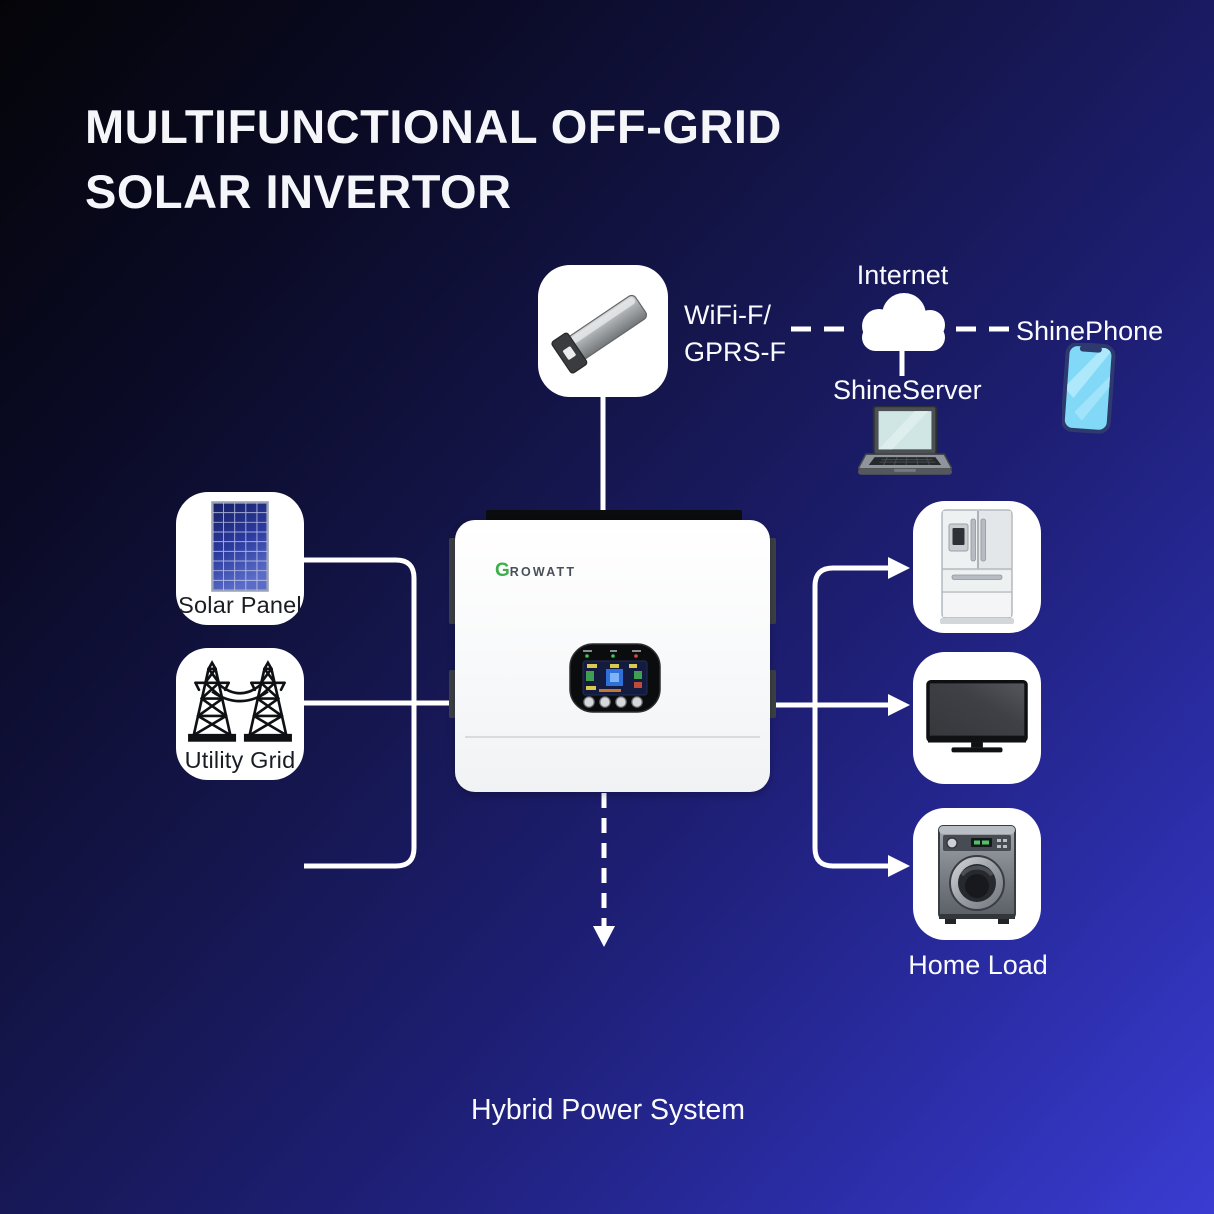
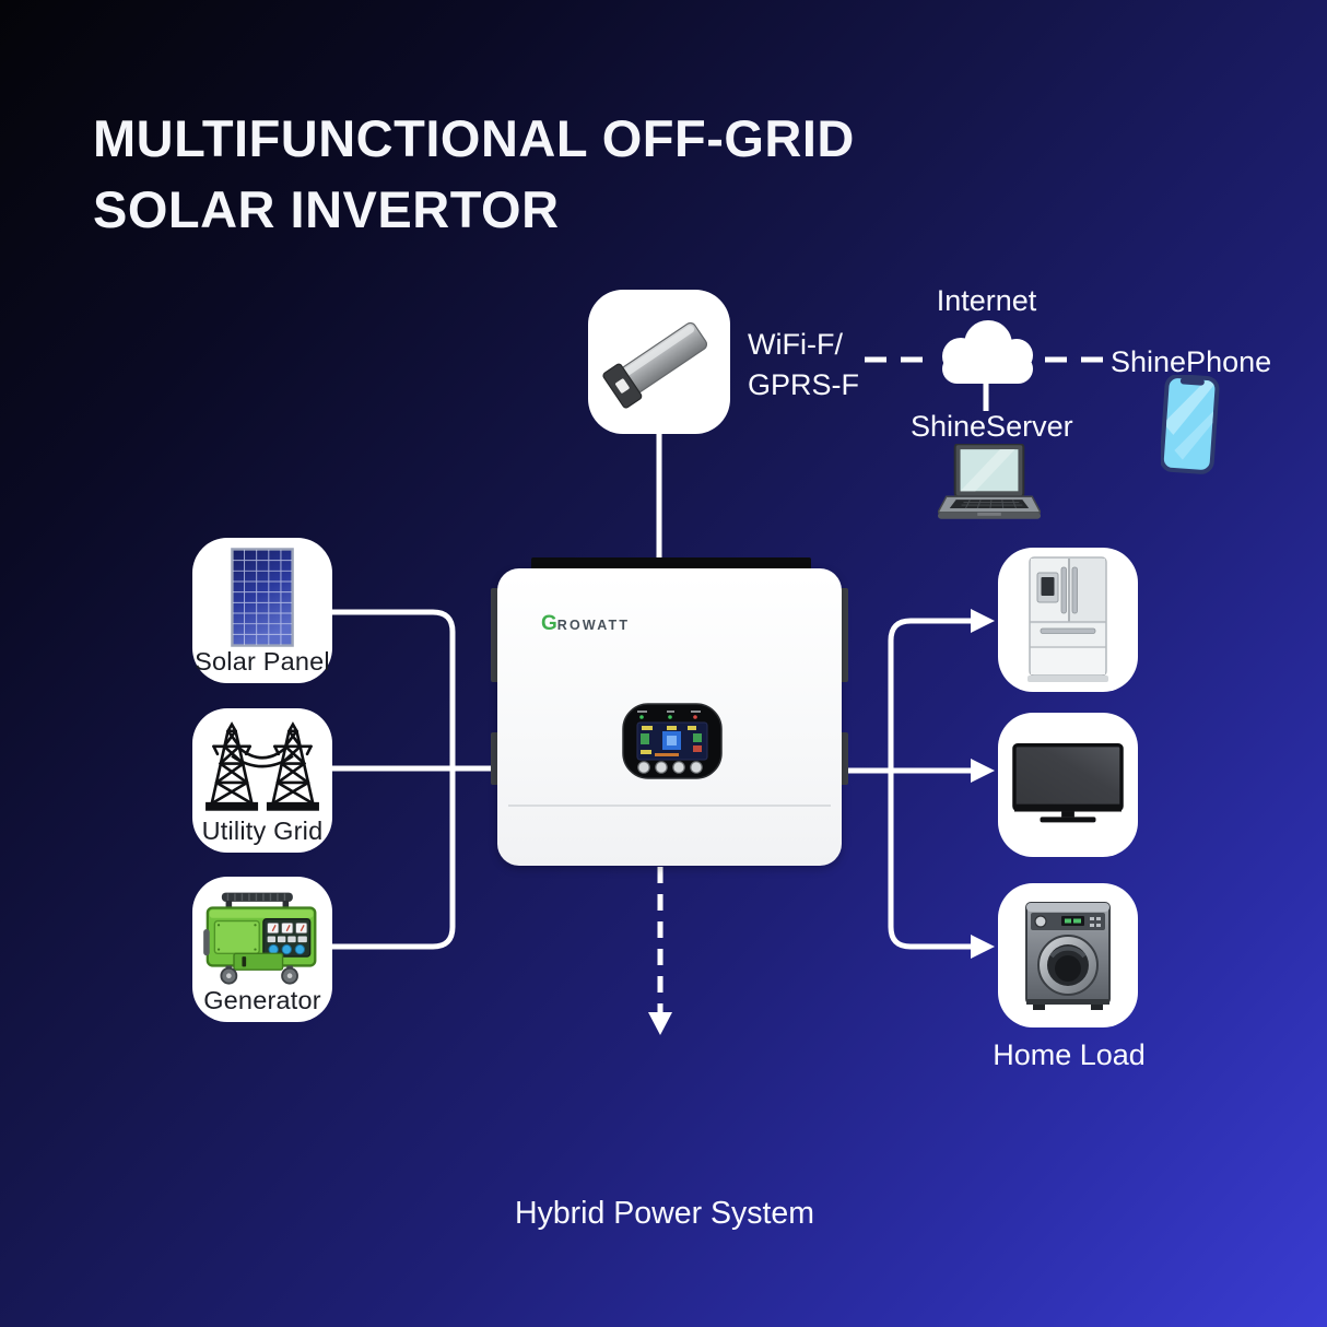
  MULTIFUNCTIONAL OFF-GRID
  SOLAR INVERTOR
  WiFi-F/
  GPRS-F
  Internet
  ShineServer
  ShinePhone
  G
  ROWATT
  Solar Panel
  Utility Grid
+ Generator
  Home Load
  Hybrid Power System
